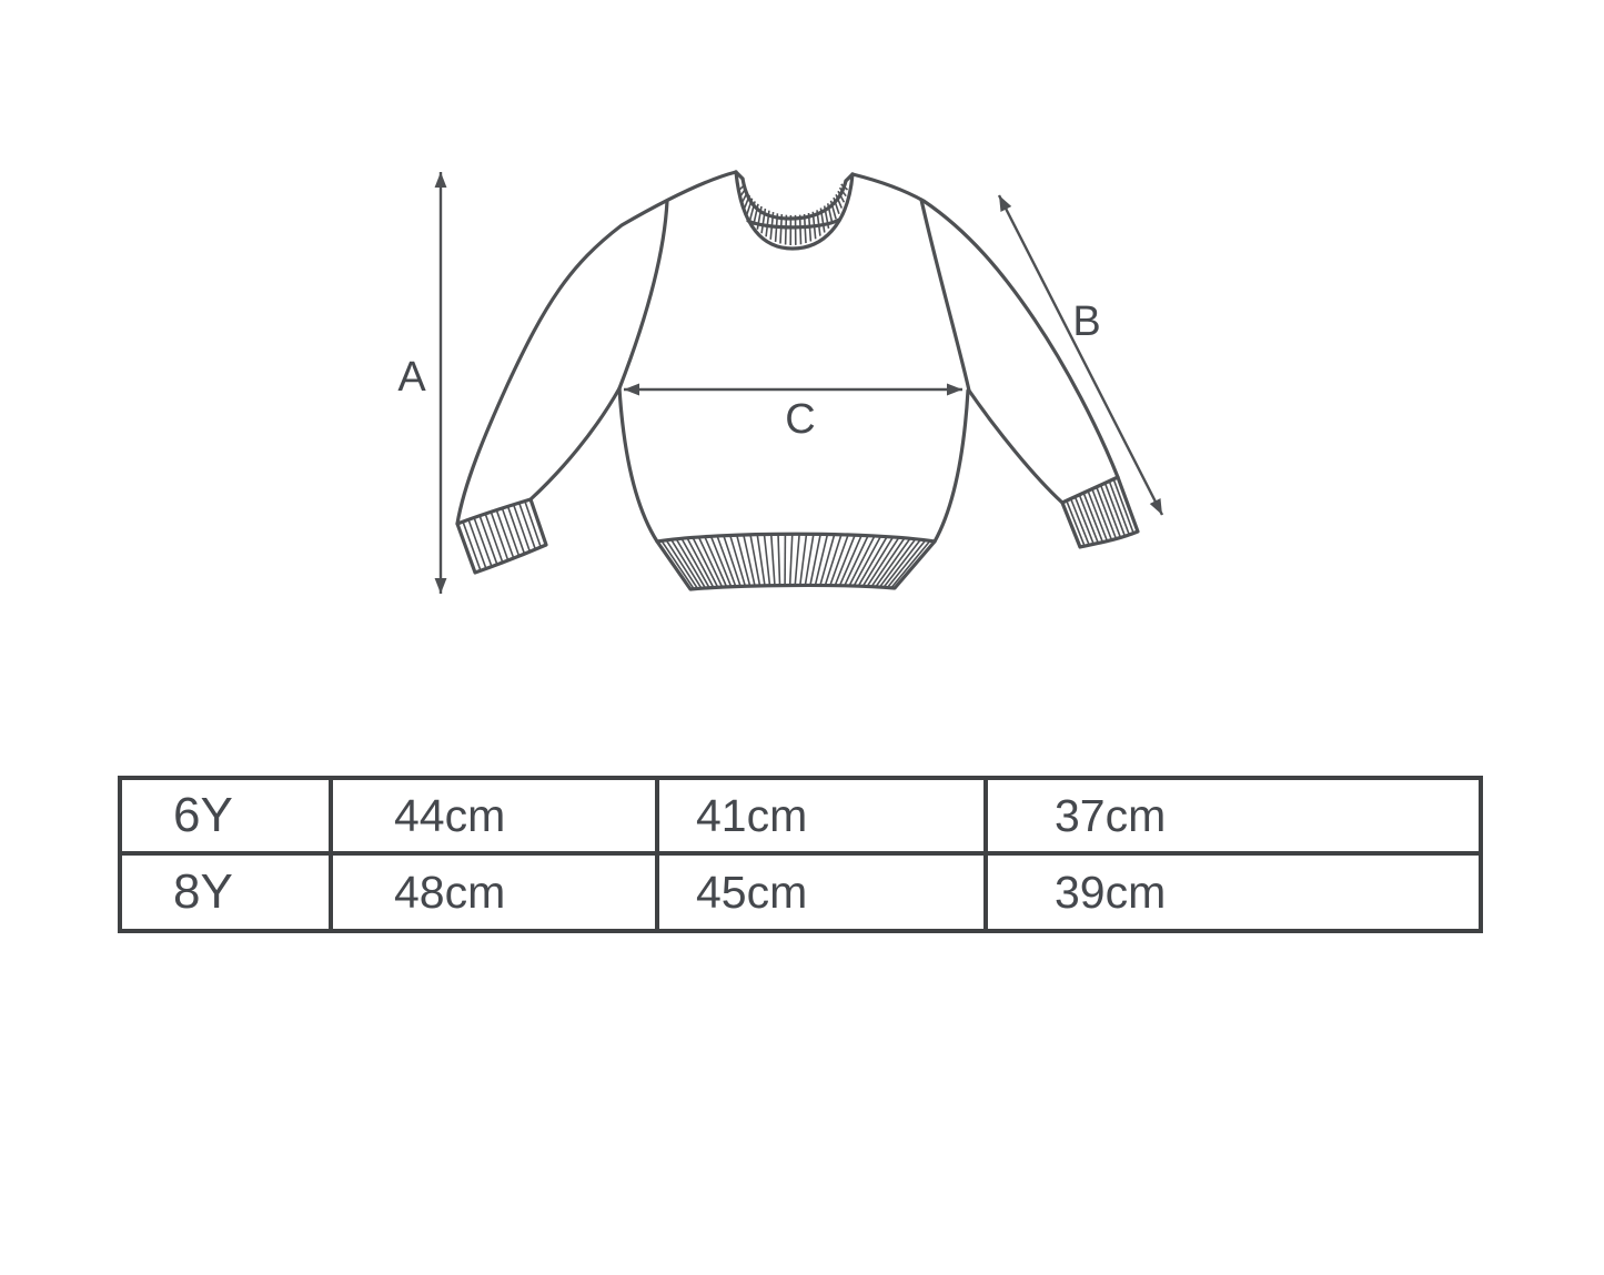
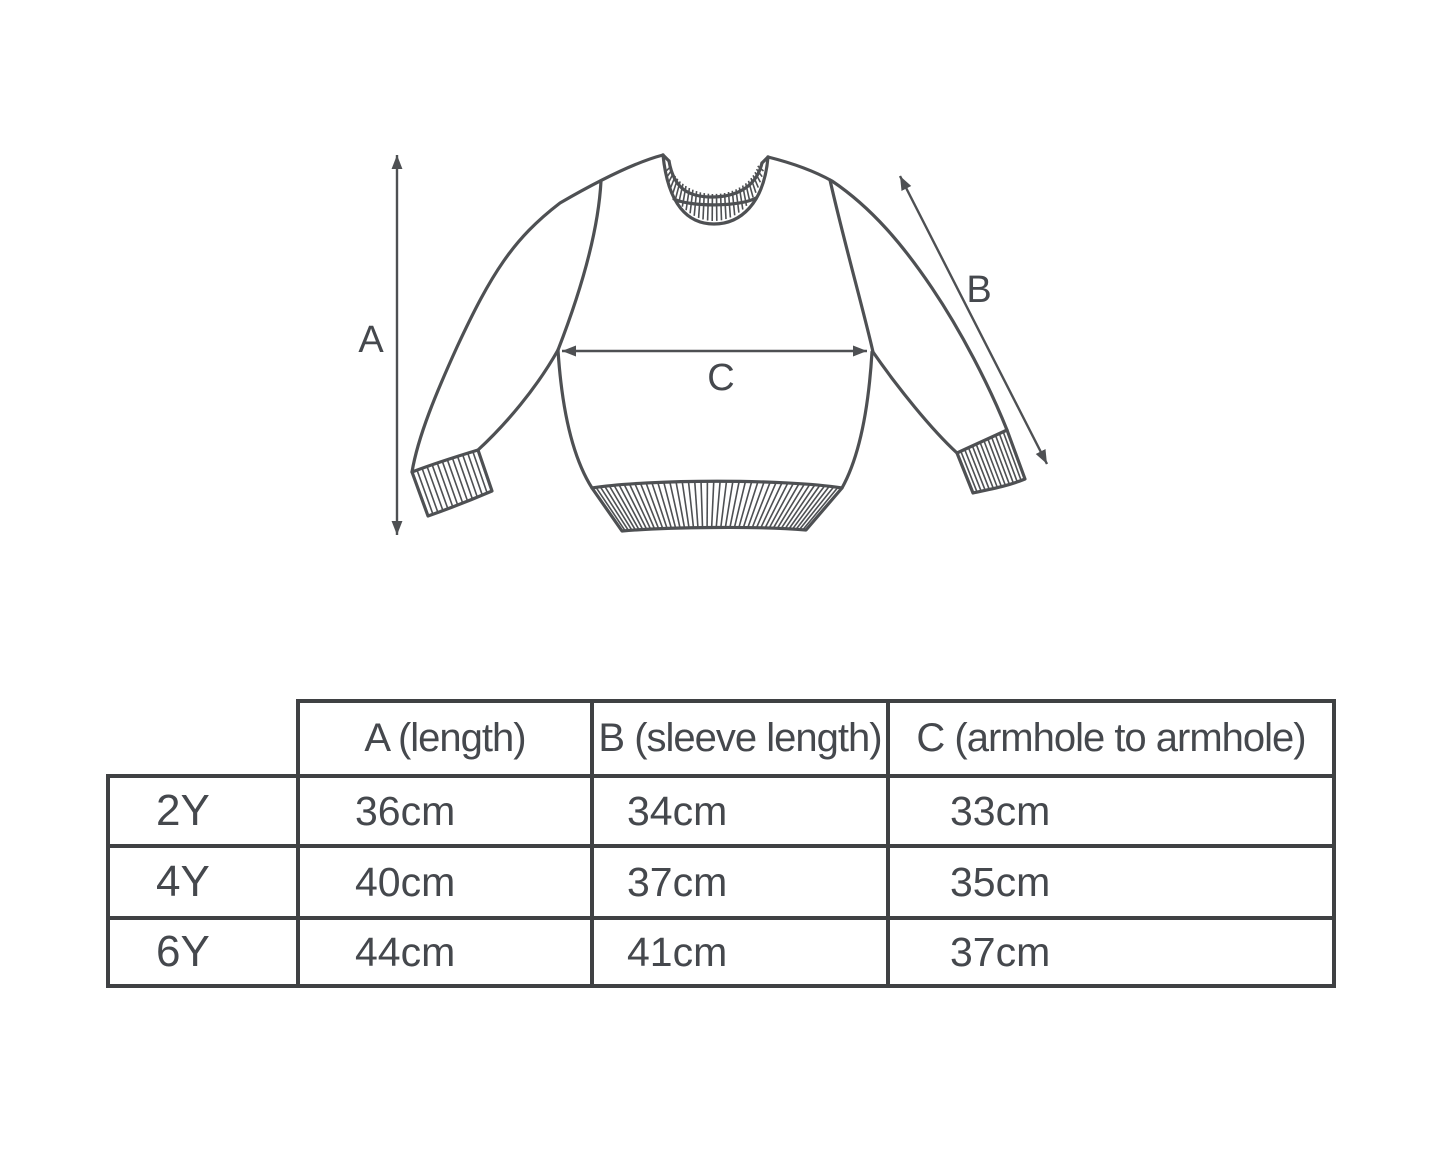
  A
  B
  C
+ 	A (length)	B (sleeve length)	C (armhole to armhole)
+ 2Y	36cm	34cm	33cm
+ 4Y	40cm	37cm	35cm
  6Y	44cm	41cm	37cm
- 8Y	48cm	45cm	39cm
